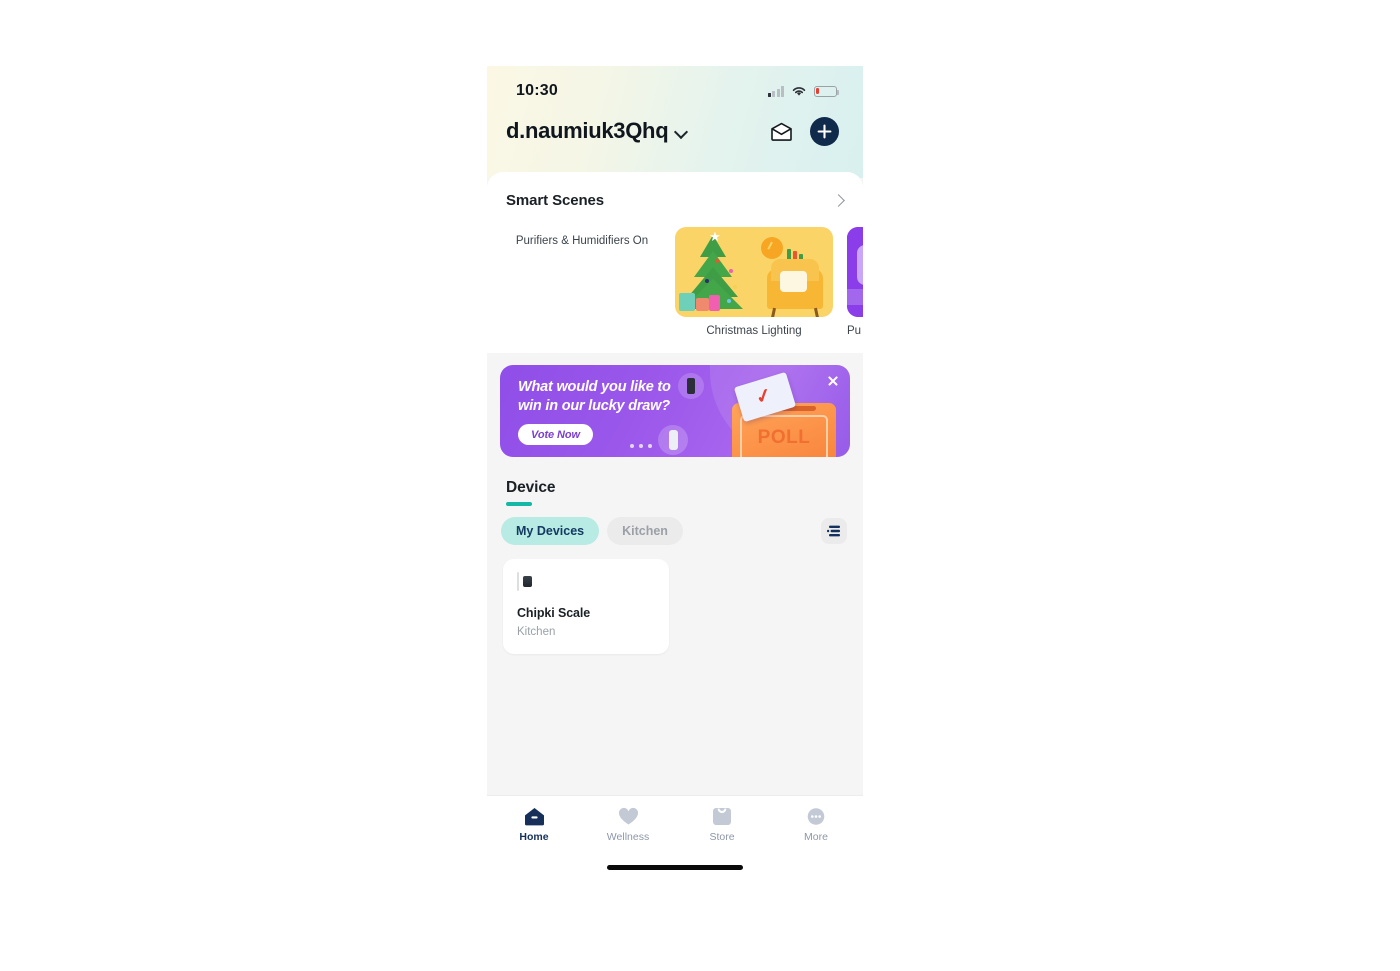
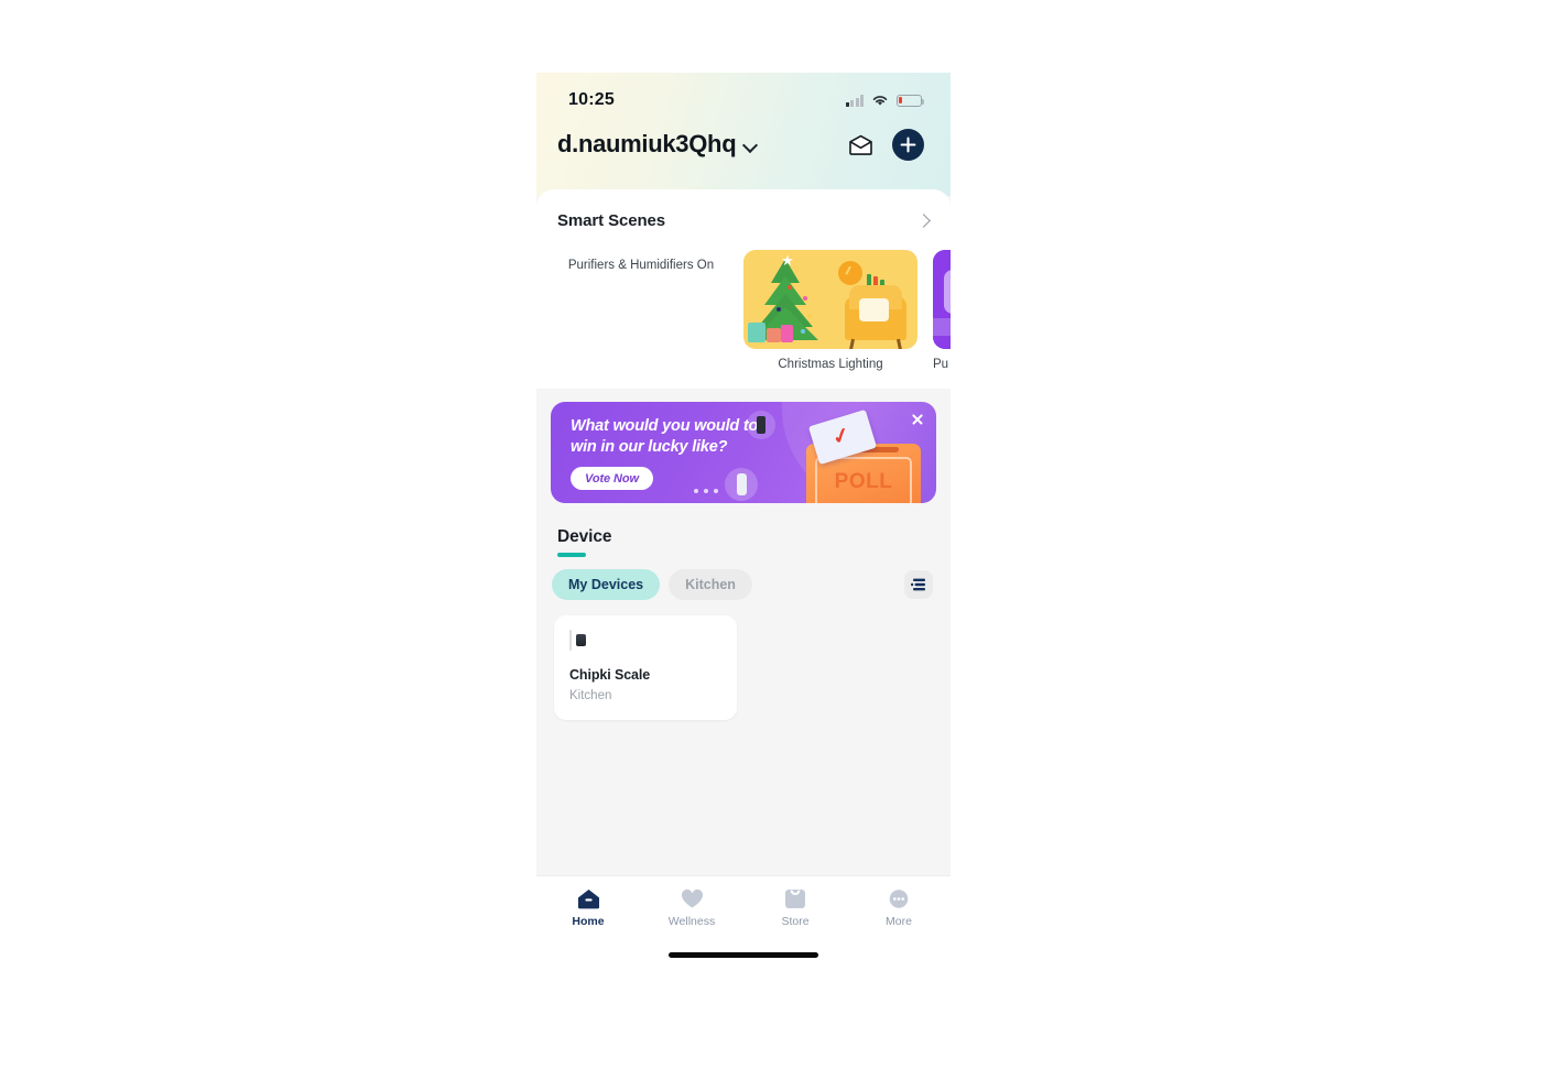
- 10:30
+ 10:25
  d.naumiuk3Qhq
  Smart Scenes
  Purifiers & Humidifiers On
  ★
  Christmas Lighting
  Pu
- What would you like to
+ What would you would to
- win in our lucky draw?
+ win in our lucky like?
  POLL
  Vote Now
  Device
  My Devices
  Kitchen
  Chipki Scale
  Kitchen
  Home
  Wellness
  Store
  More
